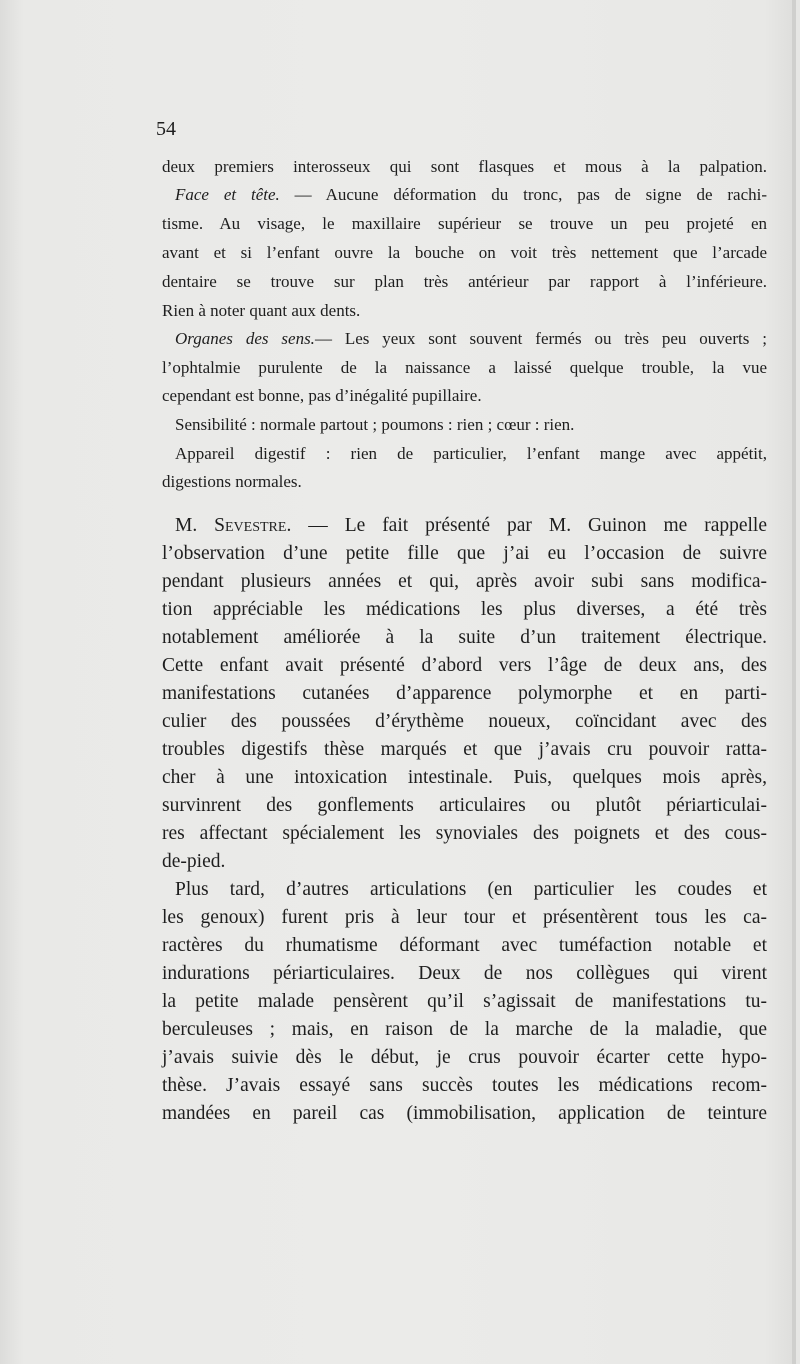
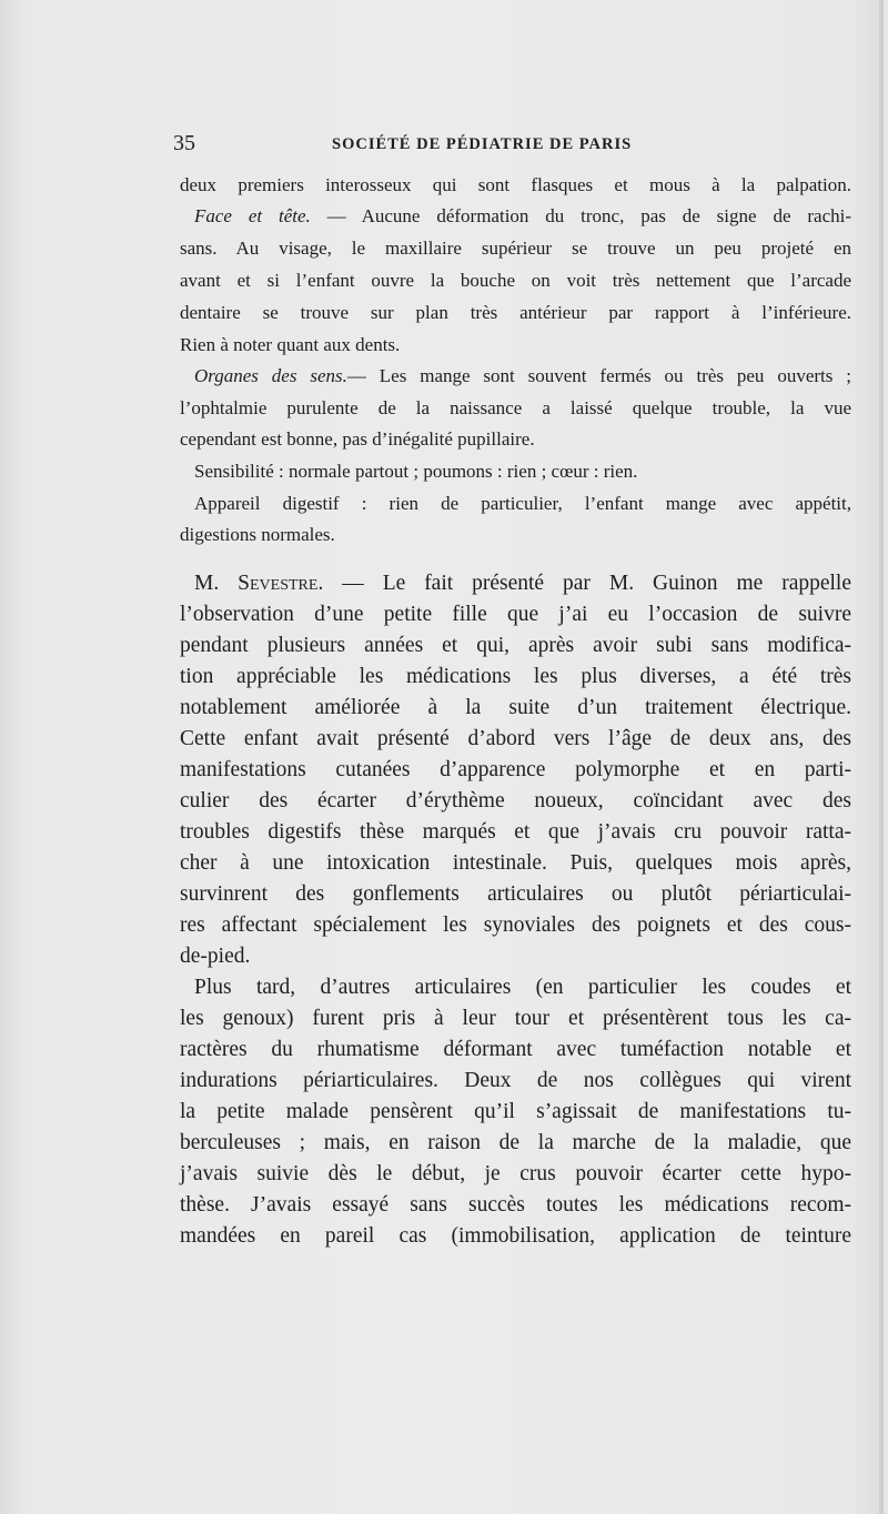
- 54
+ 35
+ SOCIÉTÉ DE PÉDIATRIE DE PARIS
  deux premiers interosseux qui sont flasques et mous à la palpation.
  Face et tête. — Aucune déformation du tronc, pas de signe de rachi-
- tisme. Au visage, le maxillaire supérieur se trouve un peu projeté en
+ sans. Au visage, le maxillaire supérieur se trouve un peu projeté en
  avant et si l’enfant ouvre la bouche on voit très nettement que l’arcade
  dentaire se trouve sur plan très antérieur par rapport à l’inférieure.
  Rien à noter quant aux dents.
- Organes des sens.— Les yeux sont souvent fermés ou très peu ouverts ;
+ Organes des sens.— Les mange sont souvent fermés ou très peu ouverts ;
  l’ophtalmie purulente de la naissance a laissé quelque trouble, la vue
  cependant est bonne, pas d’inégalité pupillaire.
  Sensibilité : normale partout ; poumons : rien ; cœur : rien.
  Appareil digestif : rien de particulier, l’enfant mange avec appétit,
  digestions normales.
  M. Sevestre. — Le fait présenté par M. Guinon me rappelle
  l’observation d’une petite fille que j’ai eu l’occasion de suivre
  pendant plusieurs années et qui, après avoir subi sans modifica-
  tion appréciable les médications les plus diverses, a été très
  notablement améliorée à la suite d’un traitement électrique.
  Cette enfant avait présenté d’abord vers l’âge de deux ans, des
  manifestations cutanées d’apparence polymorphe et en parti-
- culier des poussées d’érythème noueux, coïncidant avec des
+ culier des écarter d’érythème noueux, coïncidant avec des
  troubles digestifs thèse marqués et que j’avais cru pouvoir ratta-
  cher à une intoxication intestinale. Puis, quelques mois après,
  survinrent des gonflements articulaires ou plutôt périarticulai-
  res affectant spécialement les synoviales des poignets et des cous-
  de-pied.
- Plus tard, d’autres articulations (en particulier les coudes et
+ Plus tard, d’autres articulaires (en particulier les coudes et
  les genoux) furent pris à leur tour et présentèrent tous les ca-
  ractères du rhumatisme déformant avec tuméfaction notable et
  indurations périarticulaires. Deux de nos collègues qui virent
  la petite malade pensèrent qu’il s’agissait de manifestations tu-
  berculeuses ; mais, en raison de la marche de la maladie, que
  j’avais suivie dès le début, je crus pouvoir écarter cette hypo-
  thèse. J’avais essayé sans succès toutes les médications recom-
  mandées en pareil cas (immobilisation, application de teinture
